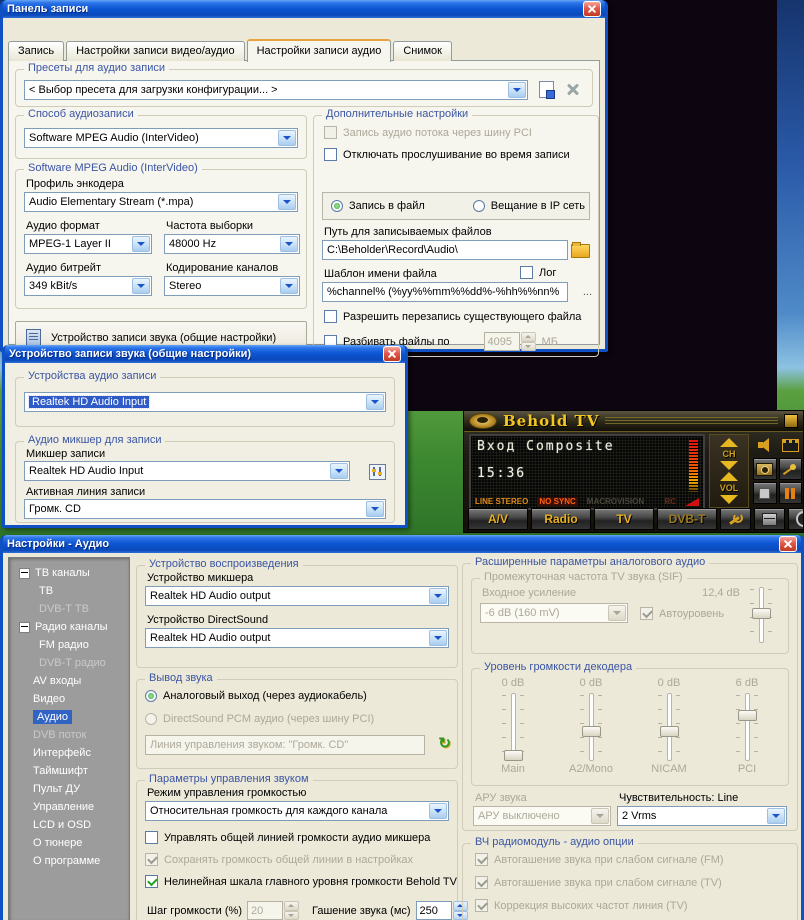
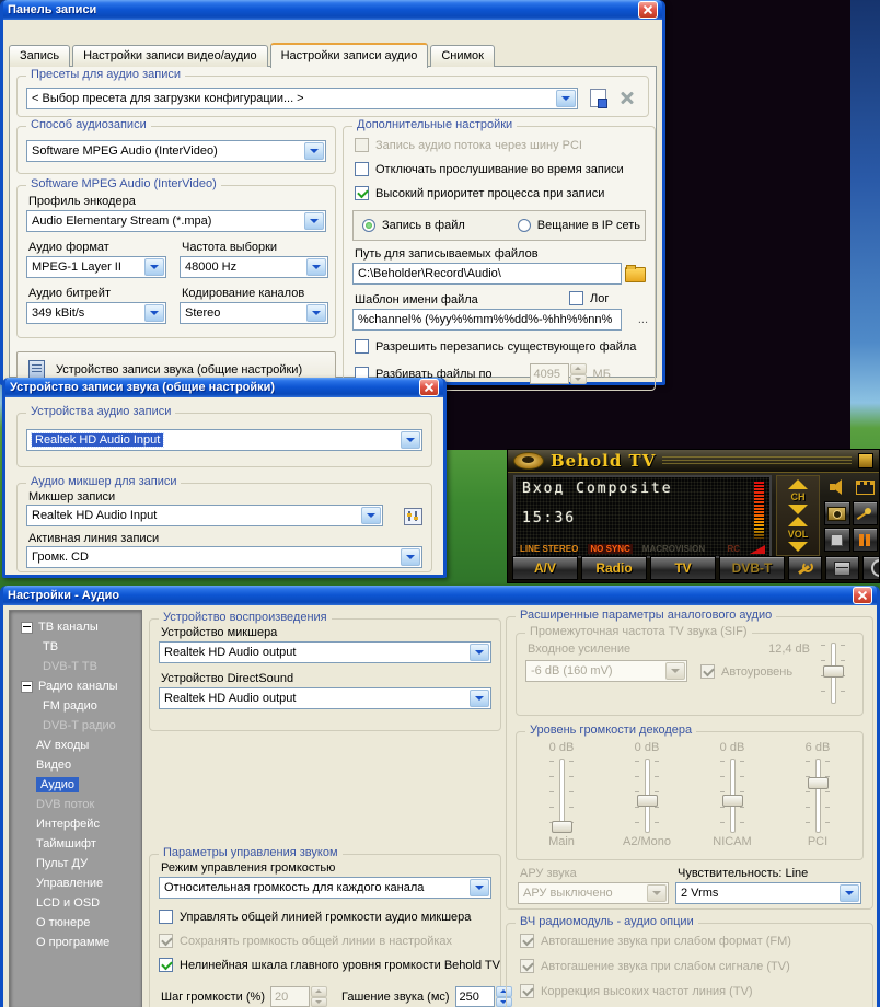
  Панель записи
  Запись
  Настройки записи видео/аудио
  Настройки записи аудио
  Снимок
  Пресеты для аудио записи
  < Выбор пресета для загрузки конфигурации... >
  Способ аудиозаписи
  Software MPEG Audio (InterVideo)
  Software MPEG Audio (InterVideo)
  Профиль энкодера
  Audio Elementary Stream (*.mpa)
  Аудио формат
  Частота выборки
  MPEG-1 Layer II
  48000 Hz
  Аудио битрейт
  Кодирование каналов
  349 kBit/s
  Stereo
  Устройство записи звука (общие настройки)
  Дополнительные настройки
  Запись аудио потока через шину PCI
  Отключать прослушивание во время записи
+ Высокий приоритет процесса при записи
  Запись в файл
  Вещание в IP сеть
  Путь для записываемых файлов
  C:\Beholder\Record\Audio\
  Шаблон имени файла
  Лог
  %channel% (%yy%%mm%%dd%-%hh%%nn%
  ...
  Разрешить перезапись существующего файла
  Разбивать файлы по
  4095
  МБ
  Устройство записи звука (общие настройки)
  Устройства аудио записи
  Realtek HD Audio Input
  Аудио микшер для записи
  Микшер записи
  Realtek HD Audio Input
  Активная линия записи
  Громк. CD
  Behold TV
  Вход Composite
  15:36
  LINE STEREO
  NO SYNC
  MACROVISION
  RC
  CH
  VOL
  A/V
  Radio
  TV
  DVB-T
  Настройки - Аудио
  ТВ каналы
  ТВ
  DVB-T ТВ
  Радио каналы
  FM радио
  DVB-T радио
  AV входы
  Видео
  Аудио
  DVB поток
  Интерфейс
  Таймшифт
  Пульт ДУ
  Управление
  LCD и OSD
  О тюнере
  О программе
  Устройство воспроизведения
  Устройство микшера
  Realtek HD Audio output
  Устройство DirectSound
  Realtek HD Audio output
- Вывод звука
- Аналоговый выход (через аудиокабель)
- DirectSound PCM аудио (через шину PCI)
- Линия управления звуком: "Громк. CD"
- ↻
  Параметры управления звуком
  Режим управления громкостью
  Относительная громкость для каждого канала
  Управлять общей линией громкости аудио микшера
  Сохранять громкость общей линии в настройках
  Нелинейная шкала главного уровня громкости Behold TV
  Шаг громкости (%)
  20
  Гашение звука (мс)
  250
  Расширенные параметры аналогового аудио
  Промежуточная частота TV звука (SIF)
  Входное усиление
  -6 dB (160 mV)
  Автоуровень
  12,4 dB
  Уровень громкости декодера
  0 dB
  Main
  0 dB
  A2/Mono
  0 dB
  NICAM
  6 dB
  PCI
  АРУ звука
  АРУ выключено
  Чувствительность: Line
  2 Vrms
  ВЧ радиомодуль - аудио опции
- Автогашение звука при слабом сигнале (FM)
+ Автогашение звука при слабом формат (FM)
  Автогашение звука при слабом сигнале (TV)
  Коррекция высоких частот линия (TV)
